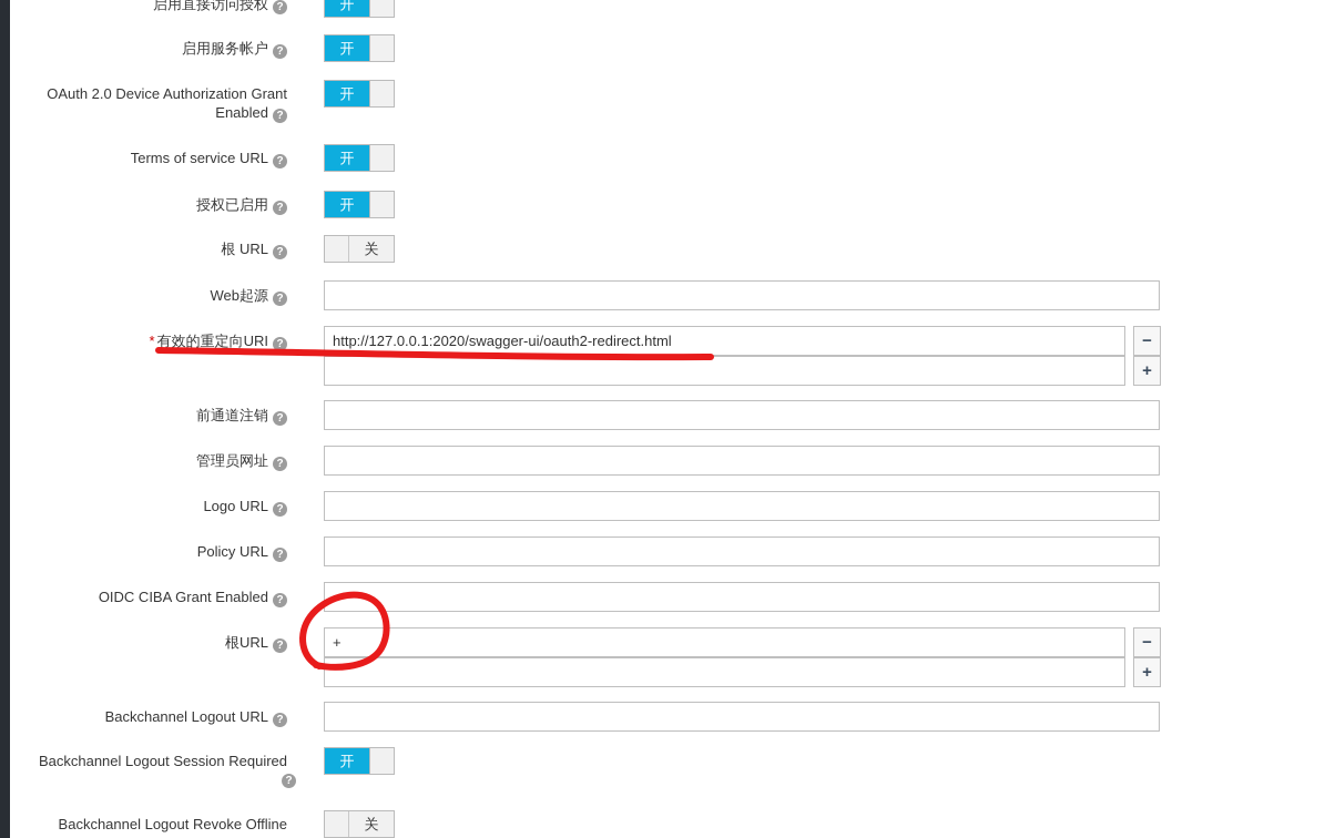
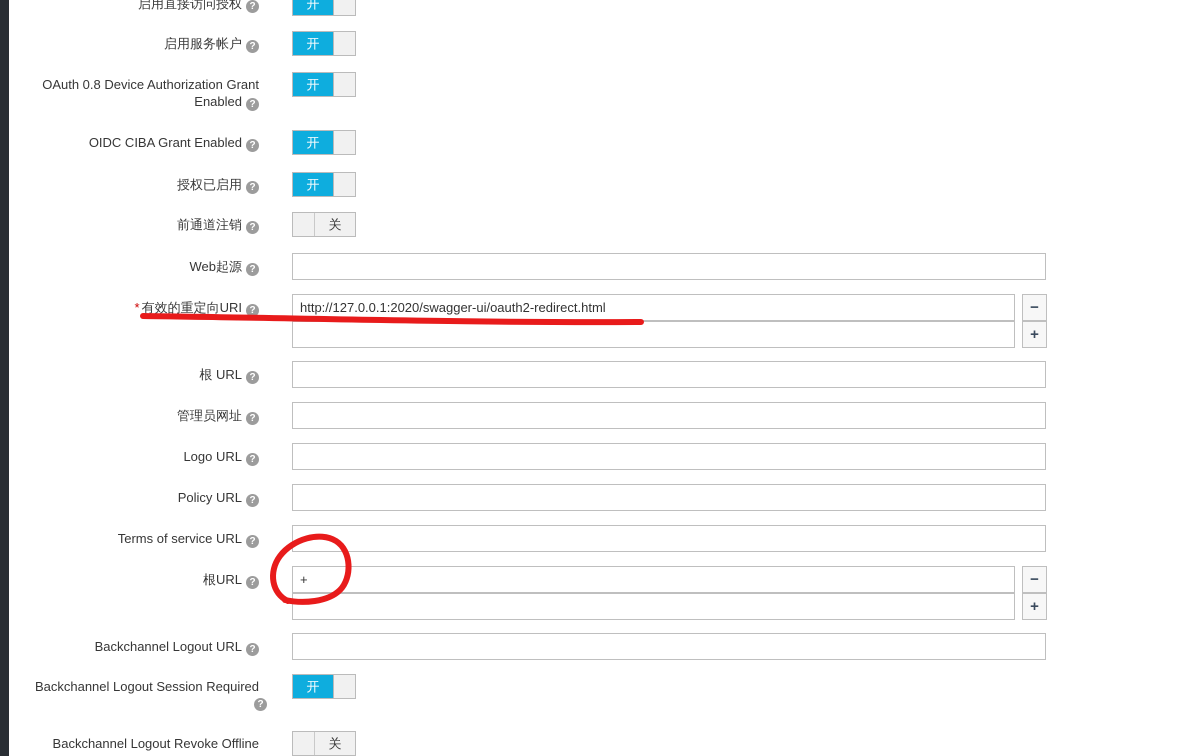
  启用直接访问授权 ?
  开
  启用服务帐户 ?
  开
- OAuth 2.0 Device Authorization Grant
+ OAuth 0.8 Device Authorization Grant
  Enabled ?
  开
- Terms of service URL ?
+ OIDC CIBA Grant Enabled ?
  开
  授权已启用 ?
  开
- 根 URL ?
+ 前通道注销 ?
  关
  Web起源 ?
  * 有效的重定向URI ?
  http://127.0.0.1:2020/swagger-ui/oauth2-redirect.html
  −
  +
- 前通道注销 ?
+ 根 URL ?
  管理员网址 ?
  Logo URL ?
  Policy URL ?
- OIDC CIBA Grant Enabled ?
+ Terms of service URL ?
  根URL ?
  +
  −
  +
  Backchannel Logout URL ?
  Backchannel Logout Session Required
  ?
  开
  Backchannel Logout Revoke Offline
  关
